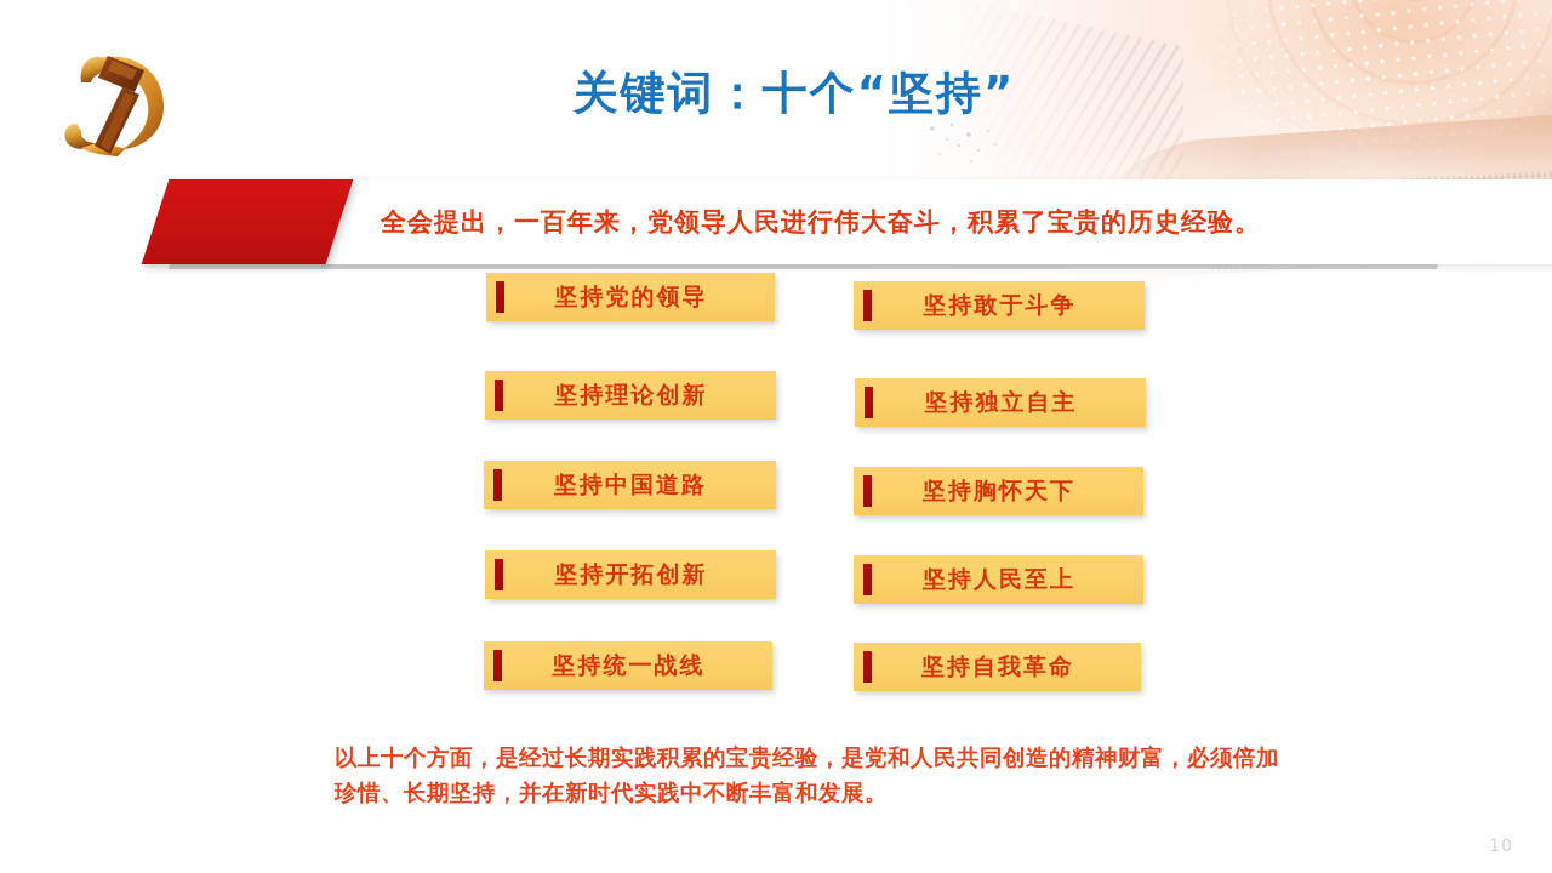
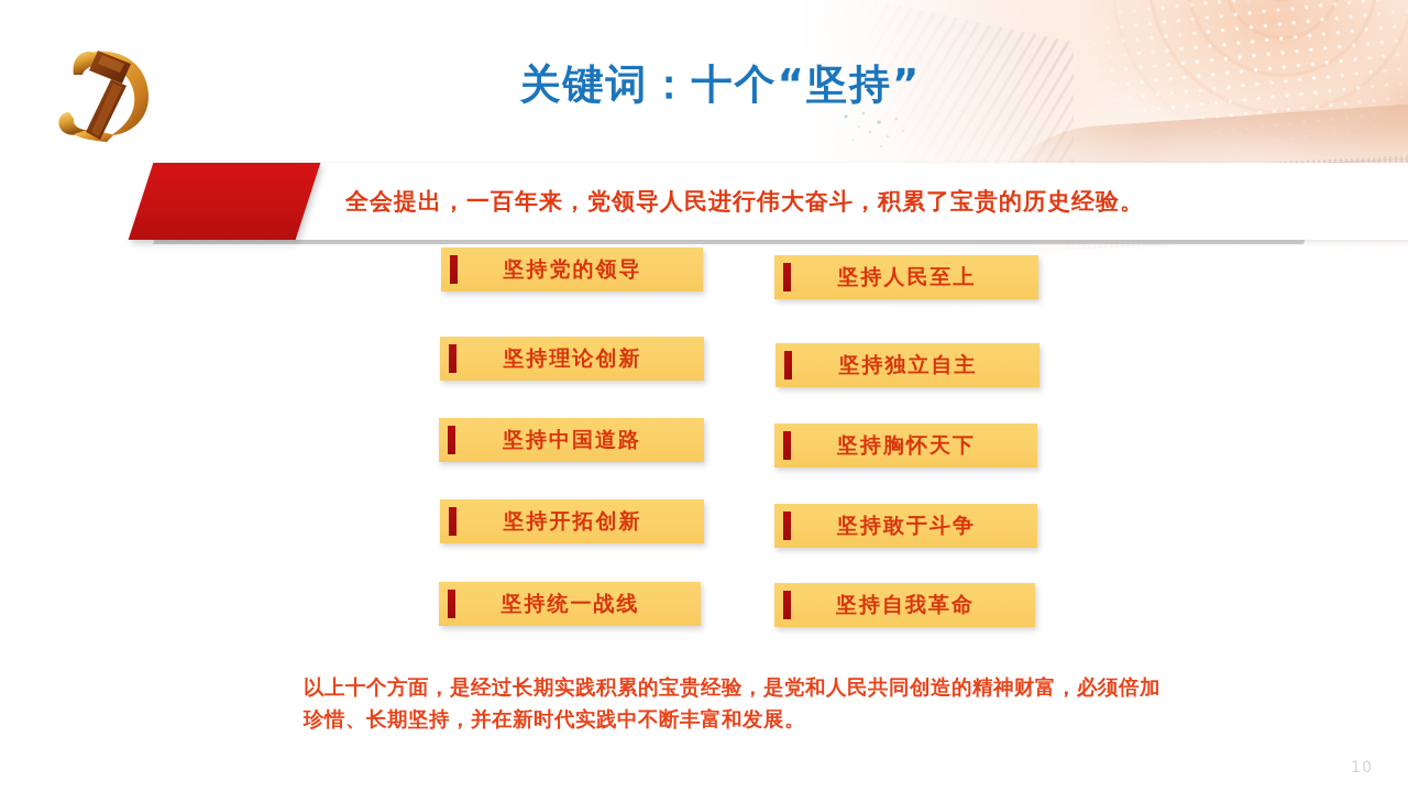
  关键词：十个“坚持”
  全会提出，一百年来，党领导人民进行伟大奋斗，积累了宝贵的历史经验。
  坚持党的领导
  坚持理论创新
  坚持中国道路
  坚持开拓创新
  坚持统一战线
- 坚持敢于斗争
+ 坚持人民至上
  坚持独立自主
  坚持胸怀天下
- 坚持人民至上
+ 坚持敢于斗争
  坚持自我革命
  以上十个方面，是经过长期实践积累的宝贵经验，是党和人民共同创造的精神财富，必须倍加珍惜、长期坚持，并在新时代实践中不断丰富和发展。
  10
